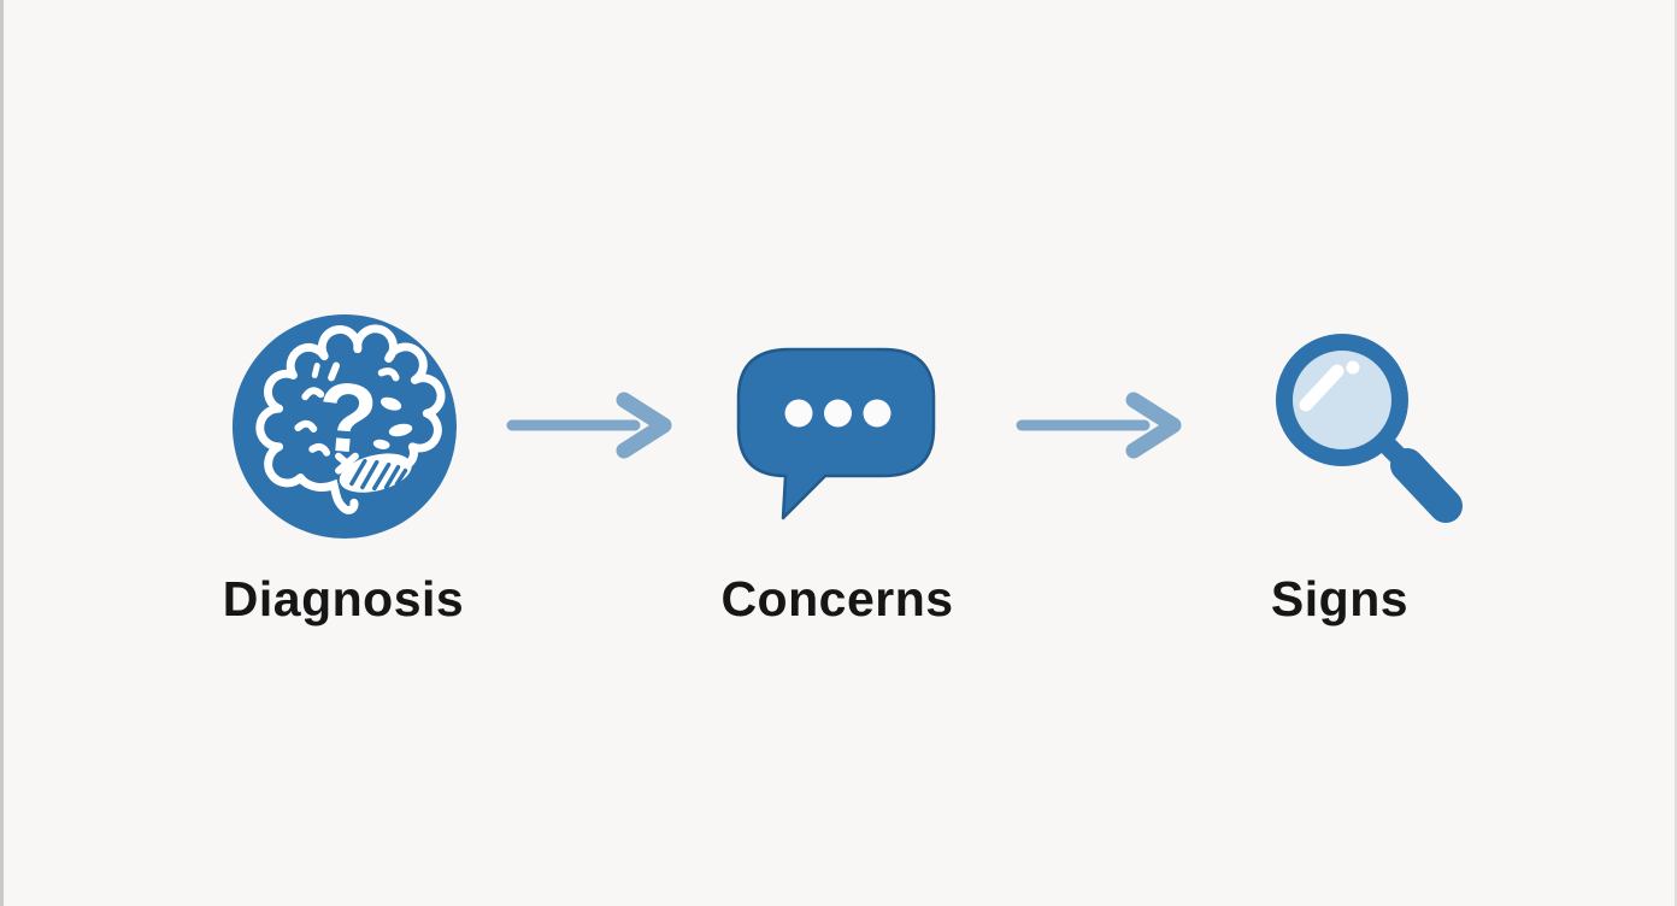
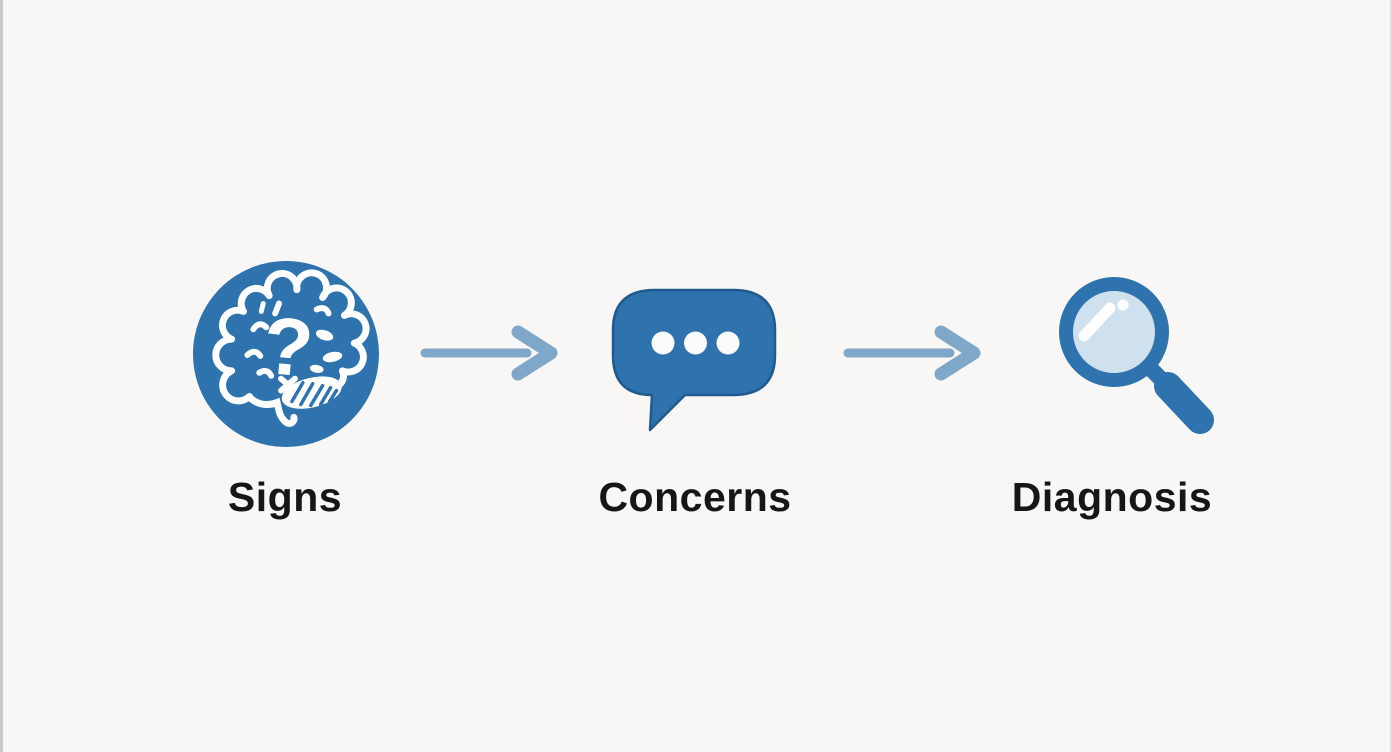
- Diagnosis
+ Signs
  Concerns
- Signs
+ Diagnosis
